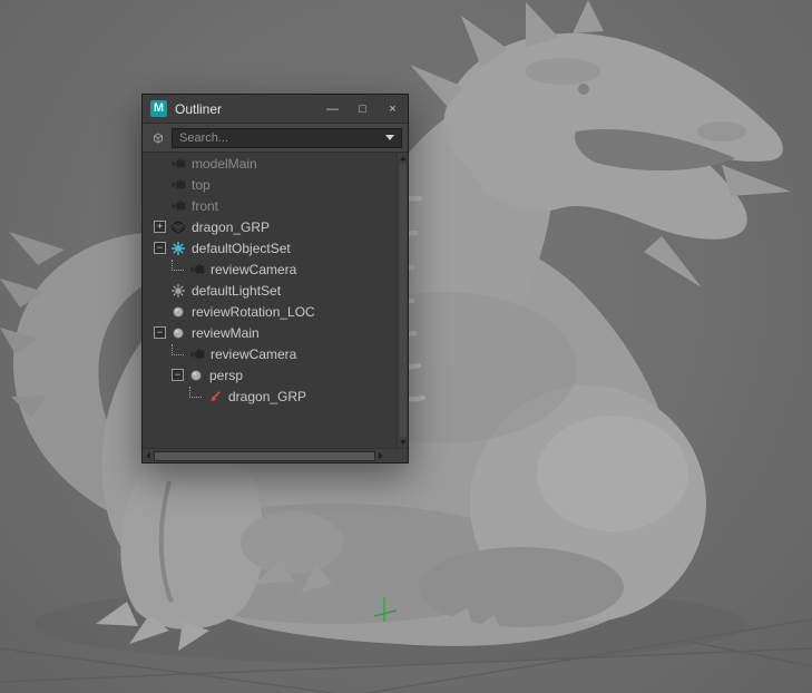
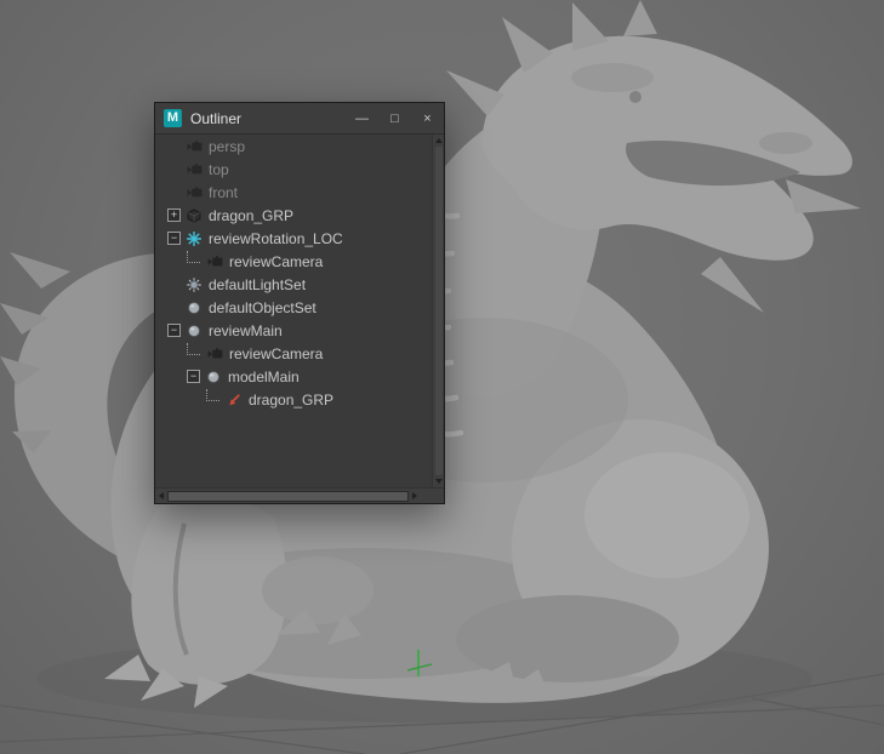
  M
  Outliner
  —
  □
  ×
- Search...
- modelMain
+ persp
  top
  front
  +
  dragon_GRP
  −
- defaultObjectSet
+ reviewRotation_LOC
  reviewCamera
  defaultLightSet
- reviewRotation_LOC
+ defaultObjectSet
  −
  reviewMain
  reviewCamera
  −
- persp
+ modelMain
  dragon_GRP
